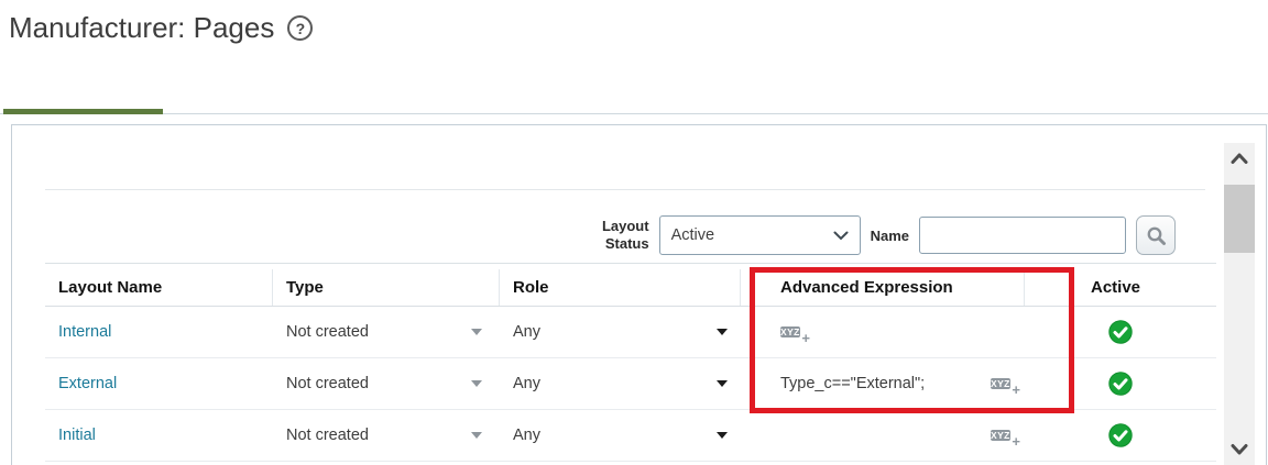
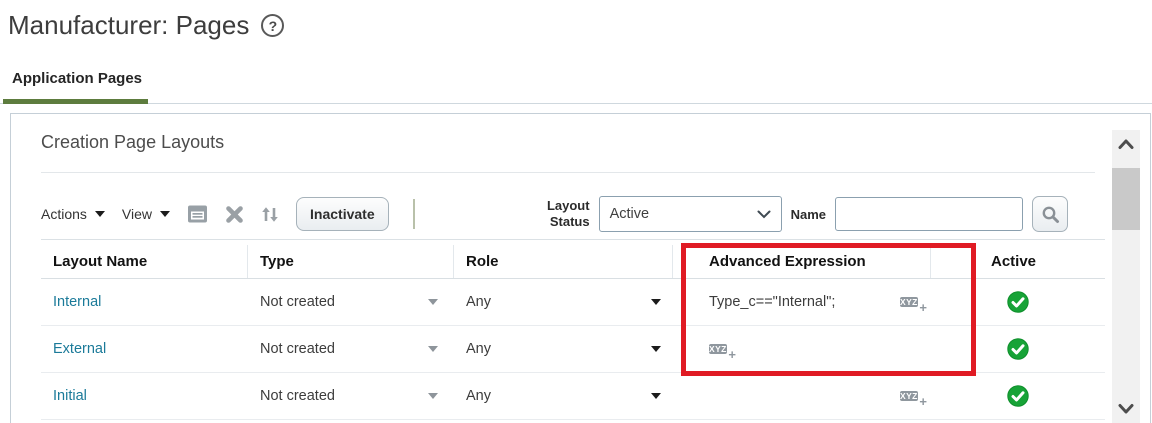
  Manufacturer: Pages
  ?
+ Application Pages
+ Creation Page Layouts
+ Actions
+ View
+ Inactivate
  Layout Status
  Active
  Name
  Layout Name
  Type
  Role
  Advanced Expression
  Active
  Internal
  Not created
  Any
+ Type_c=="Internal";
  XYZ
  +
  External
  Not created
  Any
- Type_c=="External";
  XYZ
  +
  Initial
  Not created
  Any
  XYZ
  +
